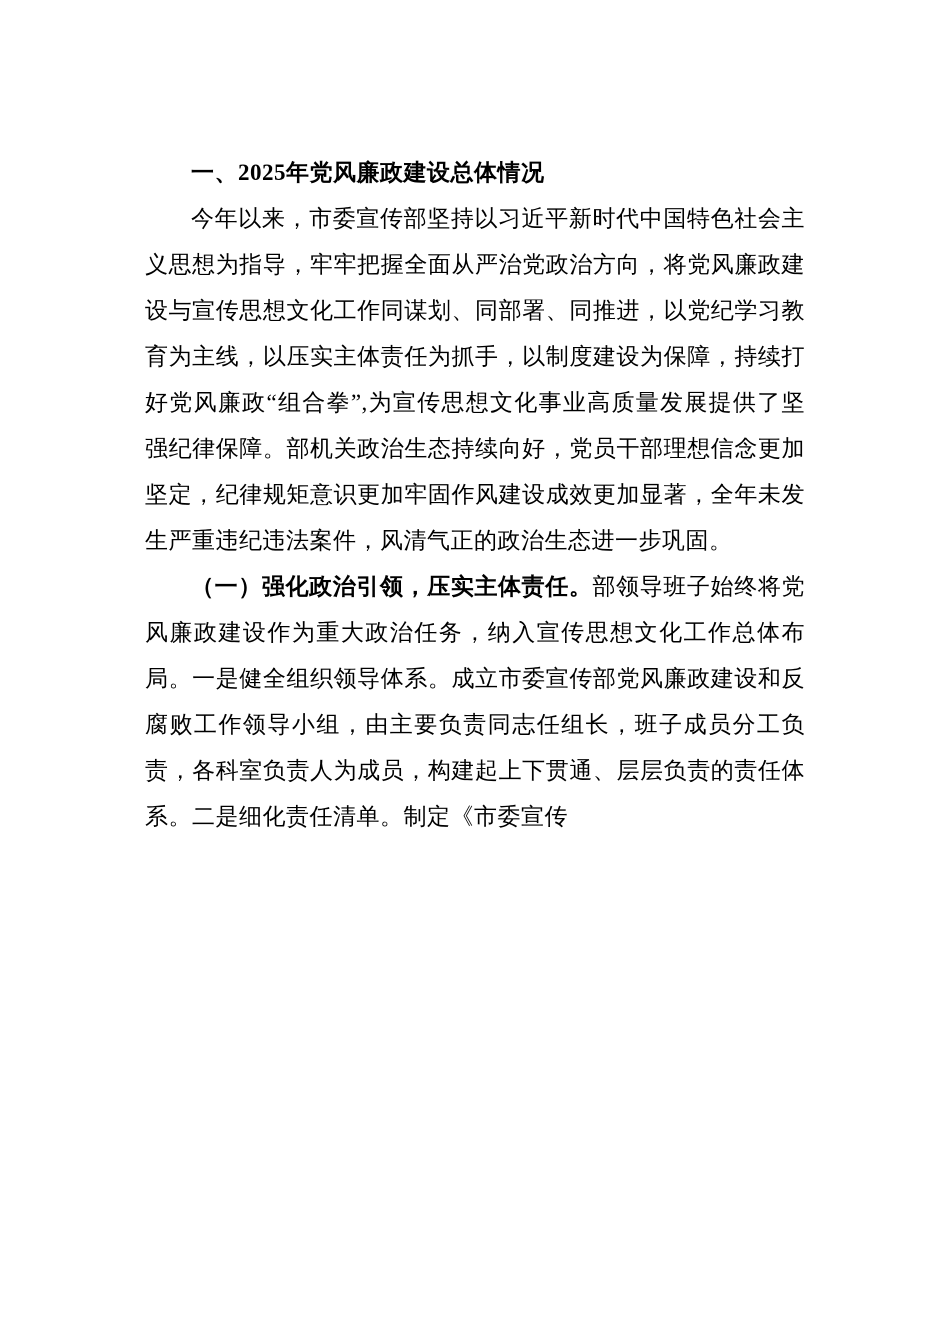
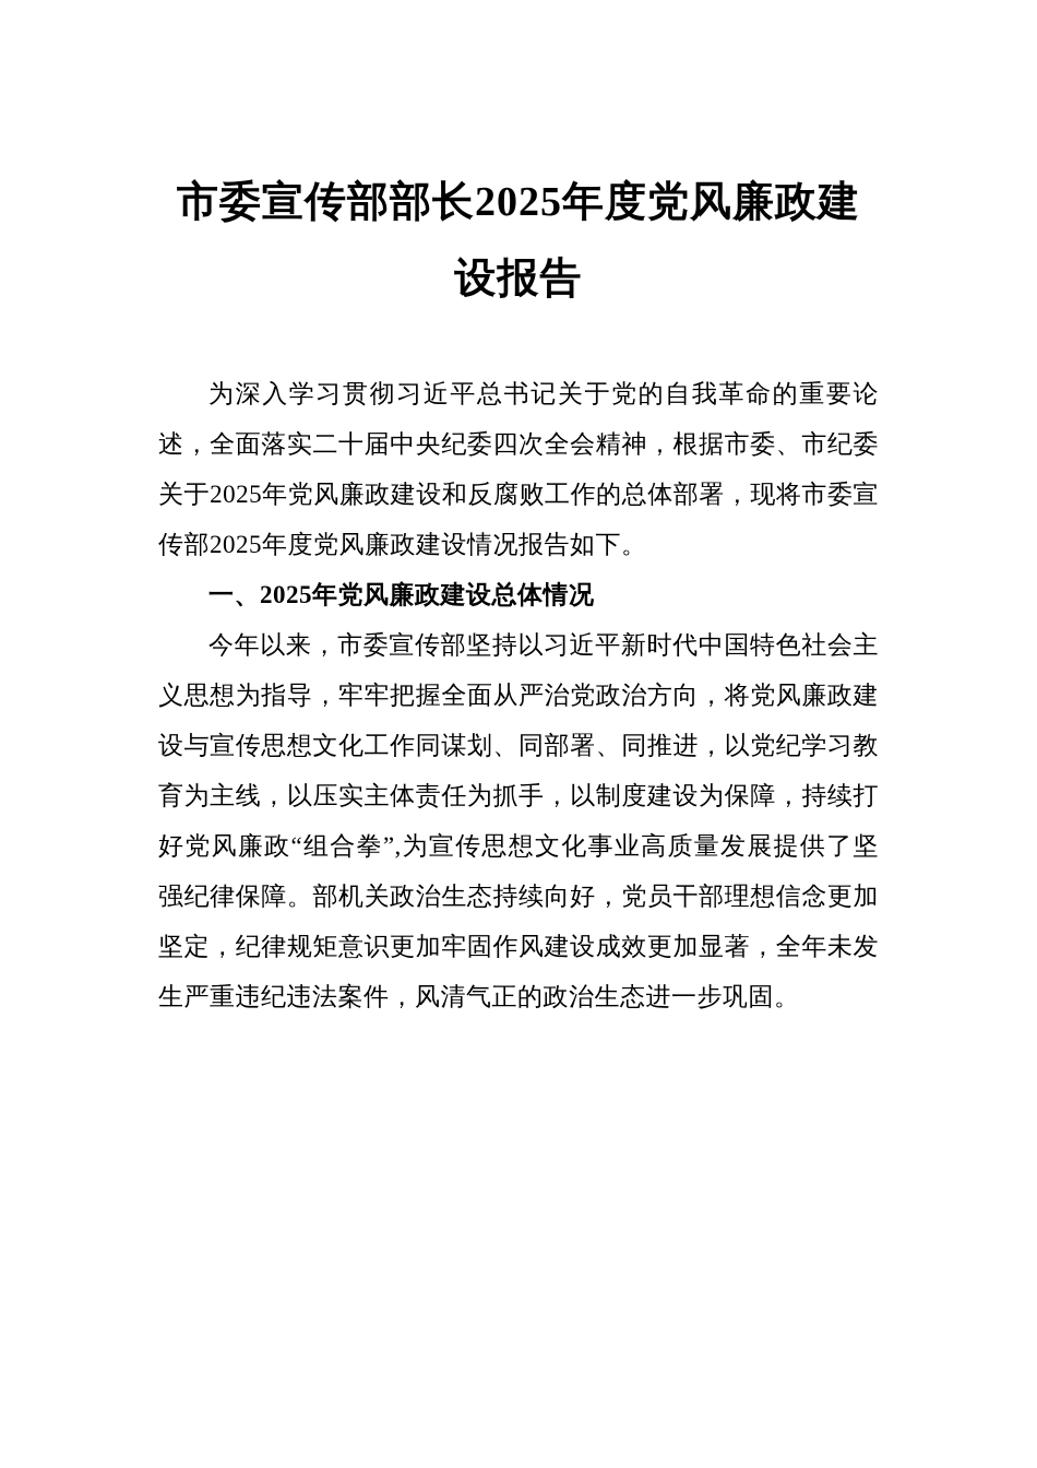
+ 市委宣传部部长2025年度党风廉政建设报告
+ 为深入学习贯彻习近平总书记关于党的自我革命的重要论述，全面落实二十届中央纪委四次全会精神，根据市委、市纪委关于2025年党风廉政建设和反腐败工作的总体部署，现将市委宣传部2025年度党风廉政建设情况报告如下。
  一、2025年党风廉政建设总体情况
  今年以来，市委宣传部坚持以习近平新时代中国特色社会主义思想为指导，牢牢把握全面从严治党政治方向，将党风廉政建设与宣传思想文化工作同谋划、同部署、同推进，以党纪学习教育为主线，以压实主体责任为抓手，以制度建设为保障，持续打好党风廉政“组合拳”,为宣传思想文化事业高质量发展提供了坚强纪律保障。部机关政治生态持续向好，党员干部理想信念更加坚定，纪律规矩意识更加牢固作风建设成效更加显著，全年未发生严重违纪违法案件，风清气正的政治生态进一步巩固。
- （一）强化政治引领，压实主体责任。部领导班子始终将党风廉政建设作为重大政治任务，纳入宣传思想文化工作总体布局。一是健全组织领导体系。成立市委宣传部党风廉政建设和反腐败工作领导小组，由主要负责同志任组长，班子成员分工负责，各科室负责人为成员，构建起上下贯通、层层负责的责任体系。二是细化责任清单。制定《市委宣传
